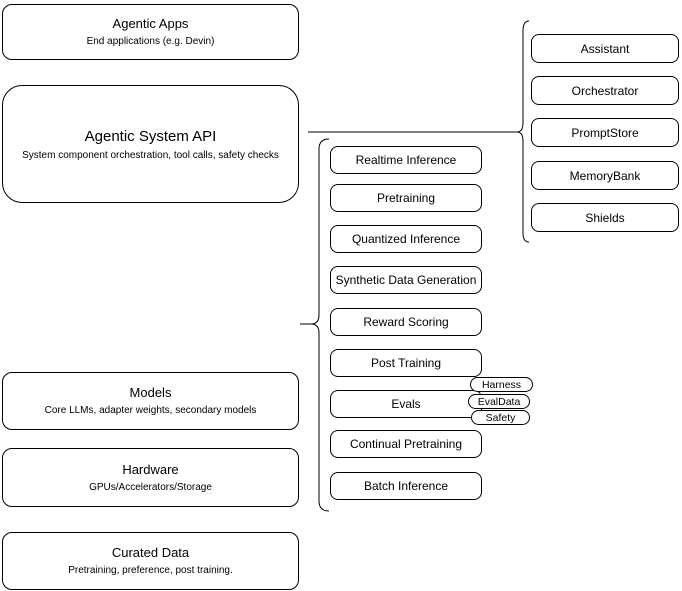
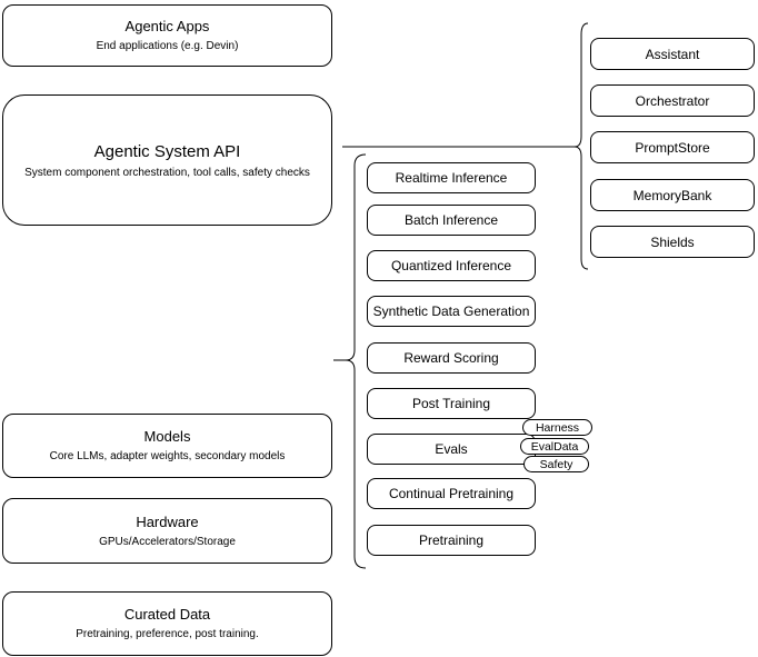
  Agentic Apps
  End applications (e.g. Devin)
  Agentic System API
  System component orchestration, tool calls, safety checks
  Models
  Core LLMs, adapter weights, secondary models
  Hardware
  GPUs/Accelerators/Storage
  Curated Data
  Pretraining, preference, post training.
  Realtime Inference
- Pretraining
+ Batch Inference
  Quantized Inference
  Synthetic Data Generation
  Reward Scoring
  Post Training
  Evals
  Continual Pretraining
- Batch Inference
+ Pretraining
  Harness
  EvalData
  Safety
  Assistant
  Orchestrator
  PromptStore
  MemoryBank
  Shields
